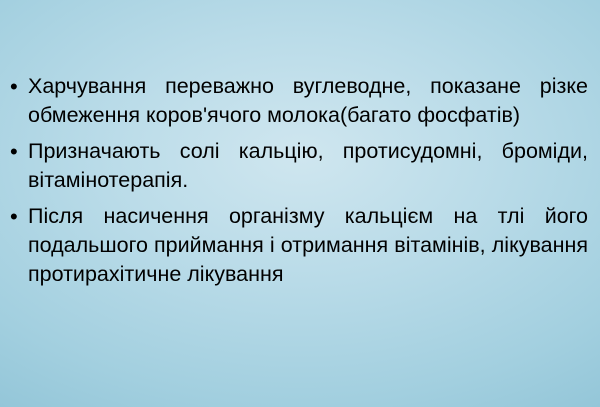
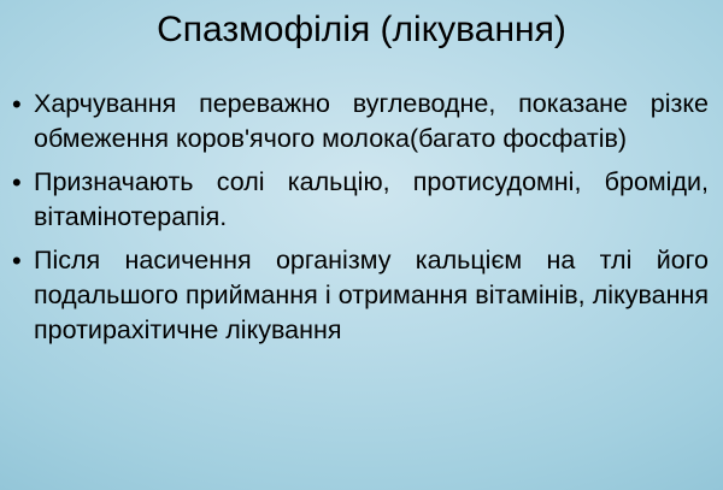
+ Спазмофілія (лікування)
  •
  Харчування переважно вуглеводне, показане різке обмеження коров'ячого молока(багато фосфатів)
  •
  Призначають солі кальцію, протисудомні, броміди, вітамінотерапія.
  •
  Після насичення організму кальцієм на тлі його подальшого приймання і отримання вітамінів, лікування протирахітичне лікування
